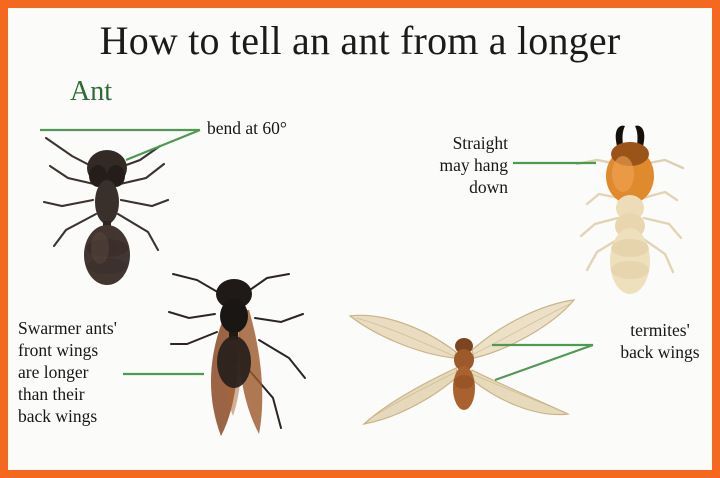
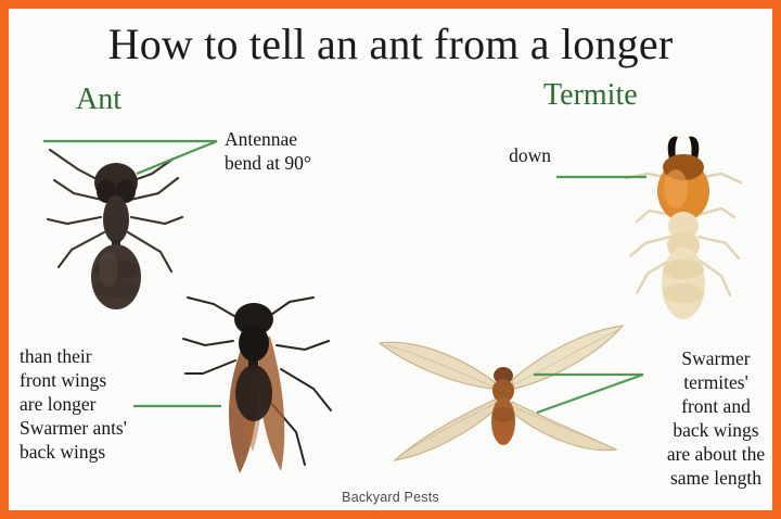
  How to tell an ant from a longer
  Ant
+ Termite
+ Antennae
- bend at 60°
+ bend at 90°
- Straight
- may hang
  down
- Swarmer ants'
+ than their
  front wings
  are longer
- than their
+ Swarmer ants'
  back wings
+ Swarmer
  termites'
+ front and
  back wings
+ are about the
+ same length
+ Backyard Pests
